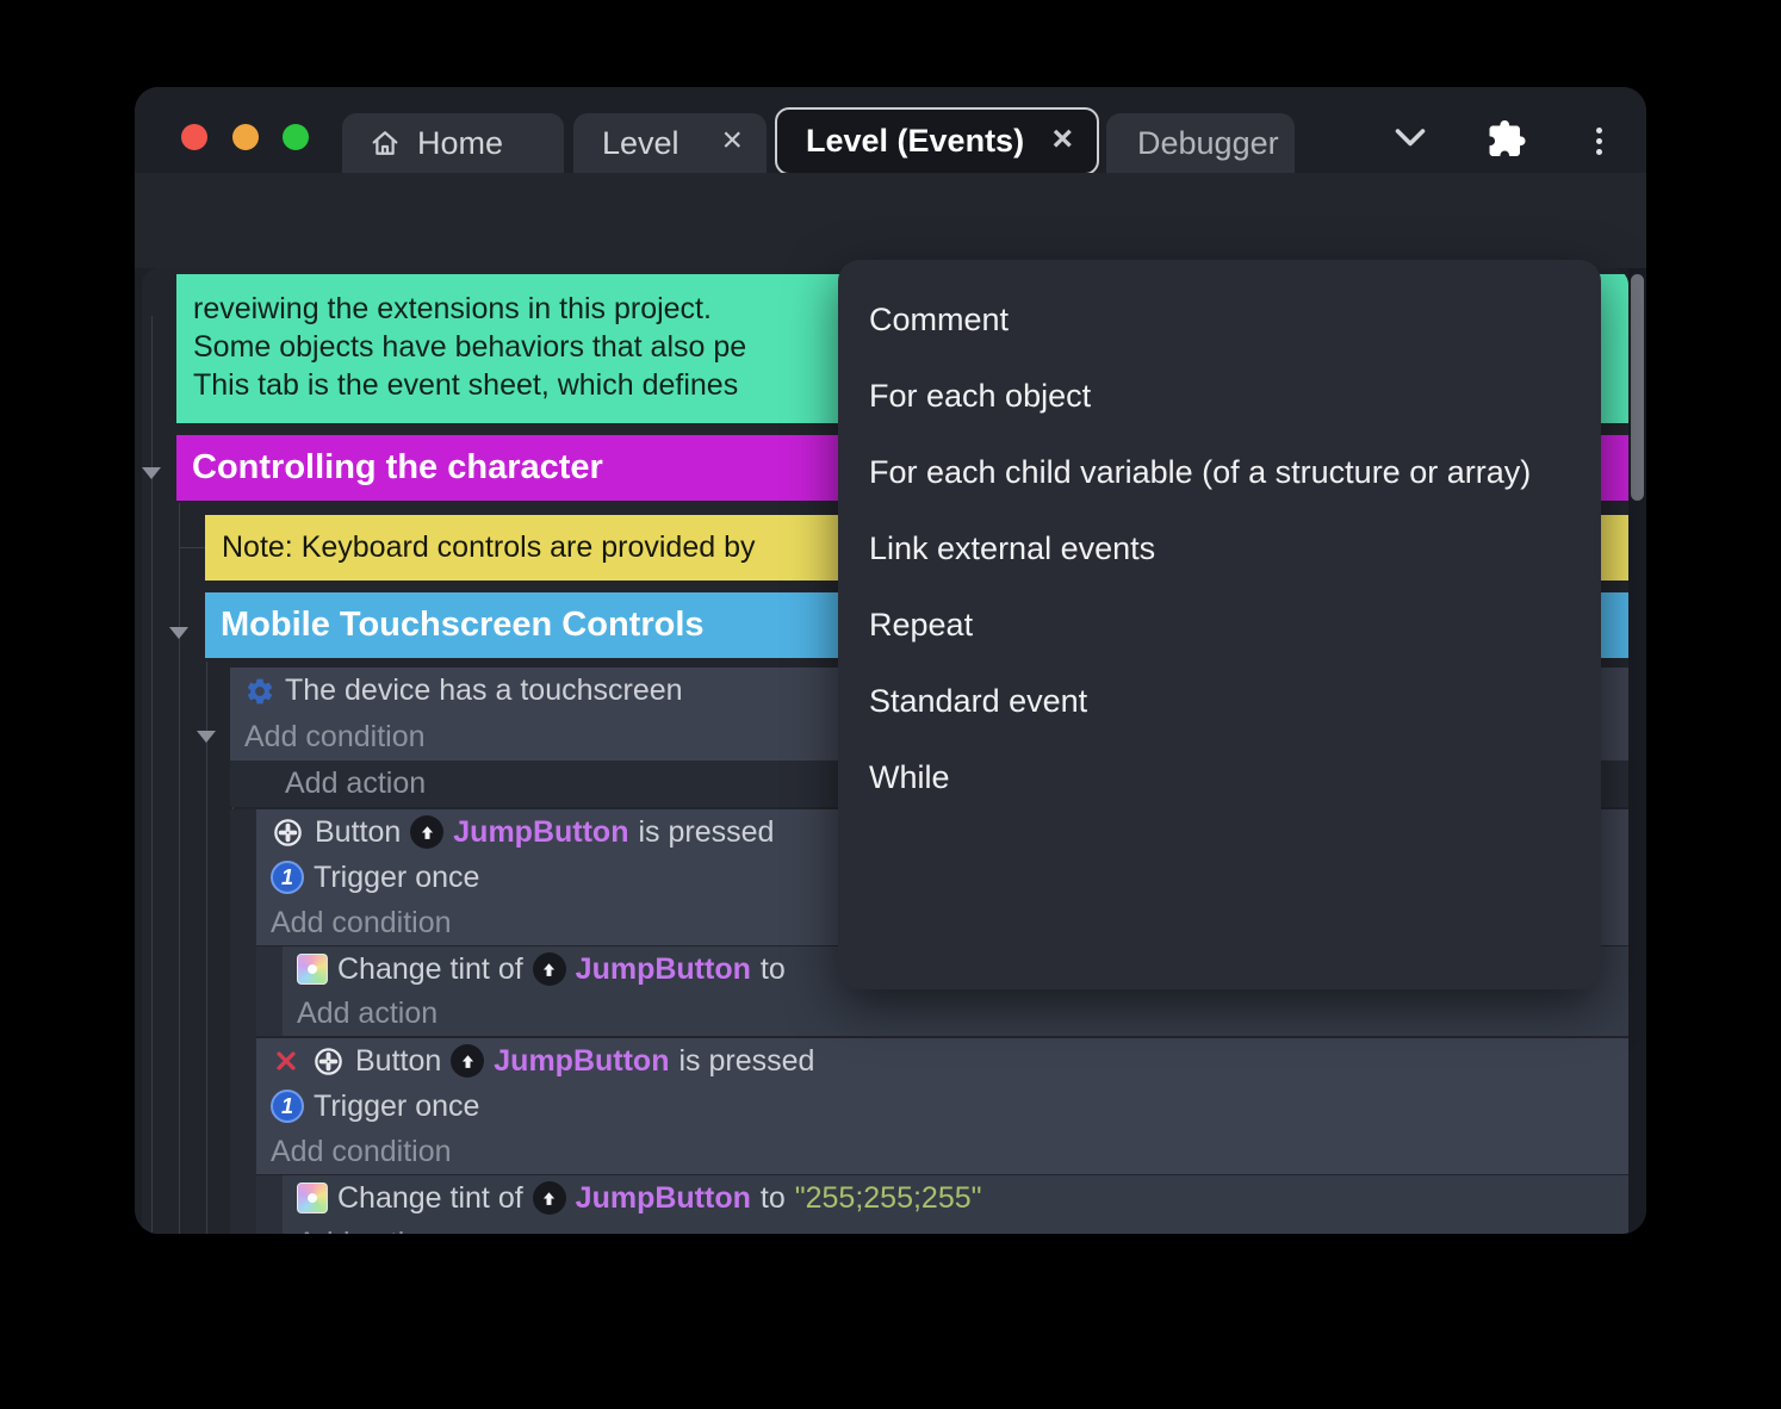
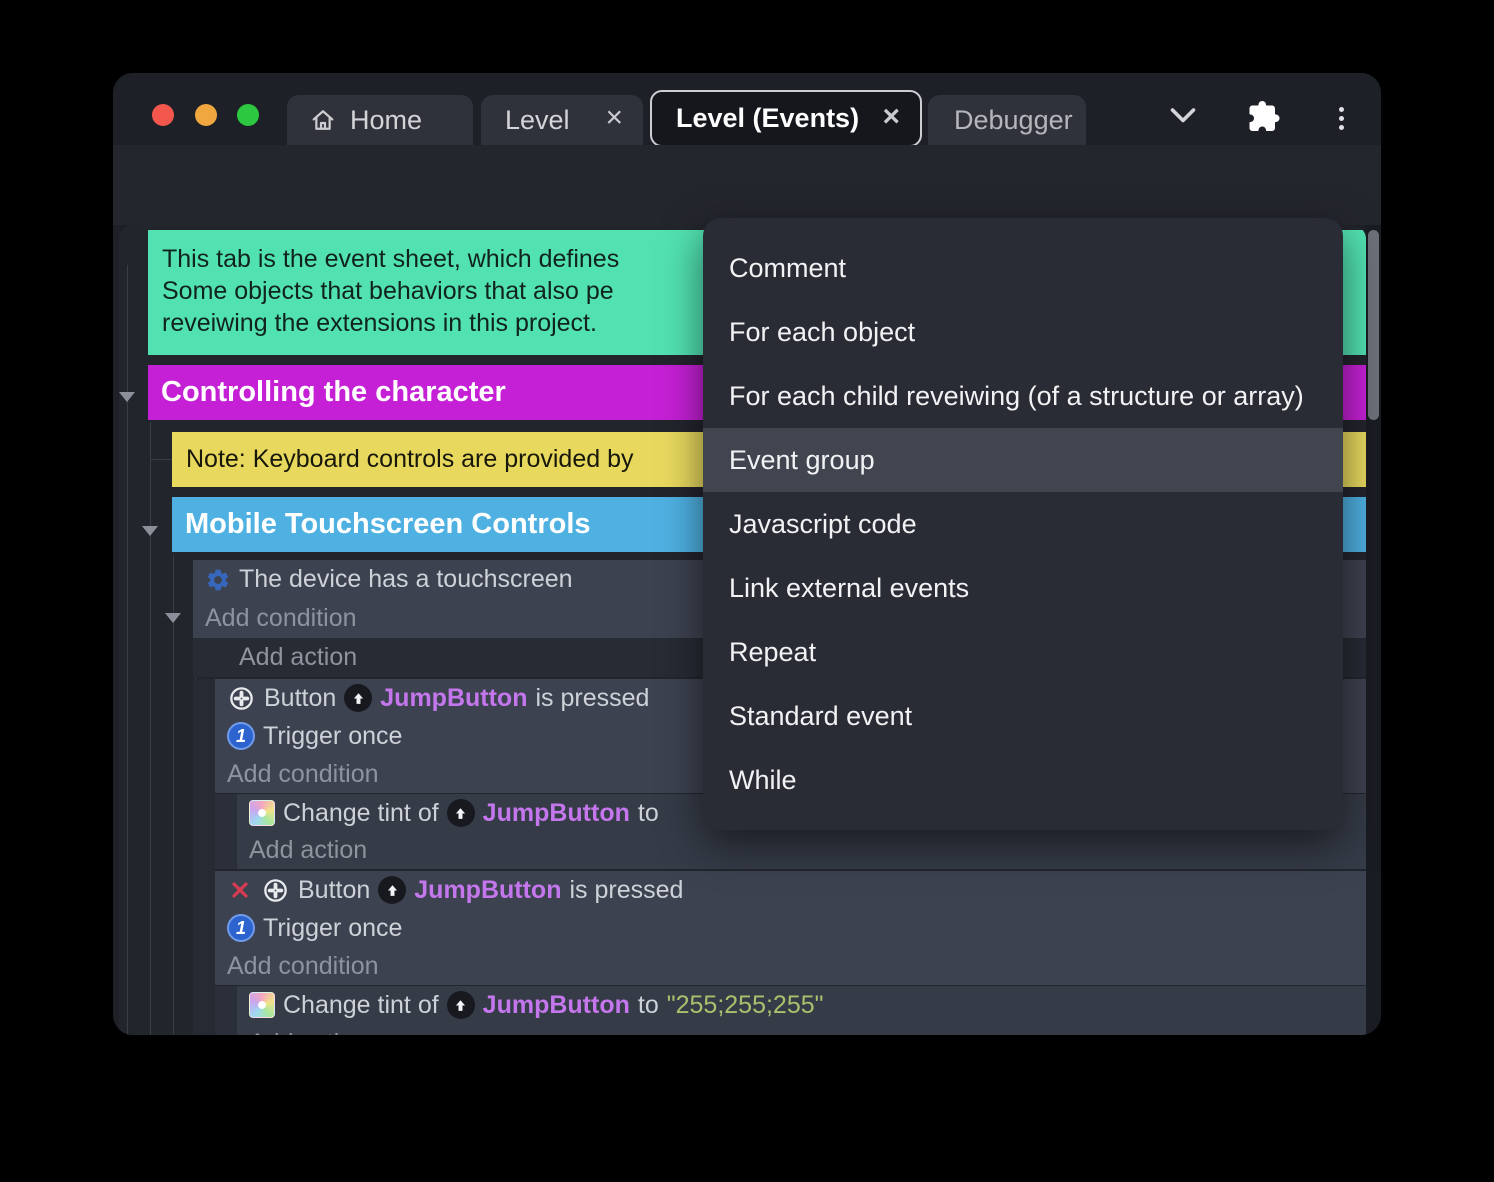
  Home
  Level
  ×
  Level (Events)
  ×
  Debugger
- reveiwing the extensions in this project.
+ This tab is the event sheet, which defines
- Some objects have behaviors that also pe
+ Some objects that behaviors that also pe
- This tab is the event sheet, which defines
+ reveiwing the extensions in this project.
  Controlling the character
  Note: Keyboard controls are provided by
  Mobile Touchscreen Controls
  The device has a touchscreen
  Add condition
  Add action
  Button
  JumpButton
  is pressed
  1
  Trigger once
  Add condition
  Change tint of
  JumpButton
  to
  Add action
  Button
  JumpButton
  is pressed
  1
  Trigger once
  Add condition
  Change tint of
  JumpButton
  to
  "255;255;255"
  Comment
  For each object
- For each child variable (of a structure or array)
+ For each child reveiwing (of a structure or array)
+ Event group
+ Javascript code
  Link external events
  Repeat
  Standard event
  While
